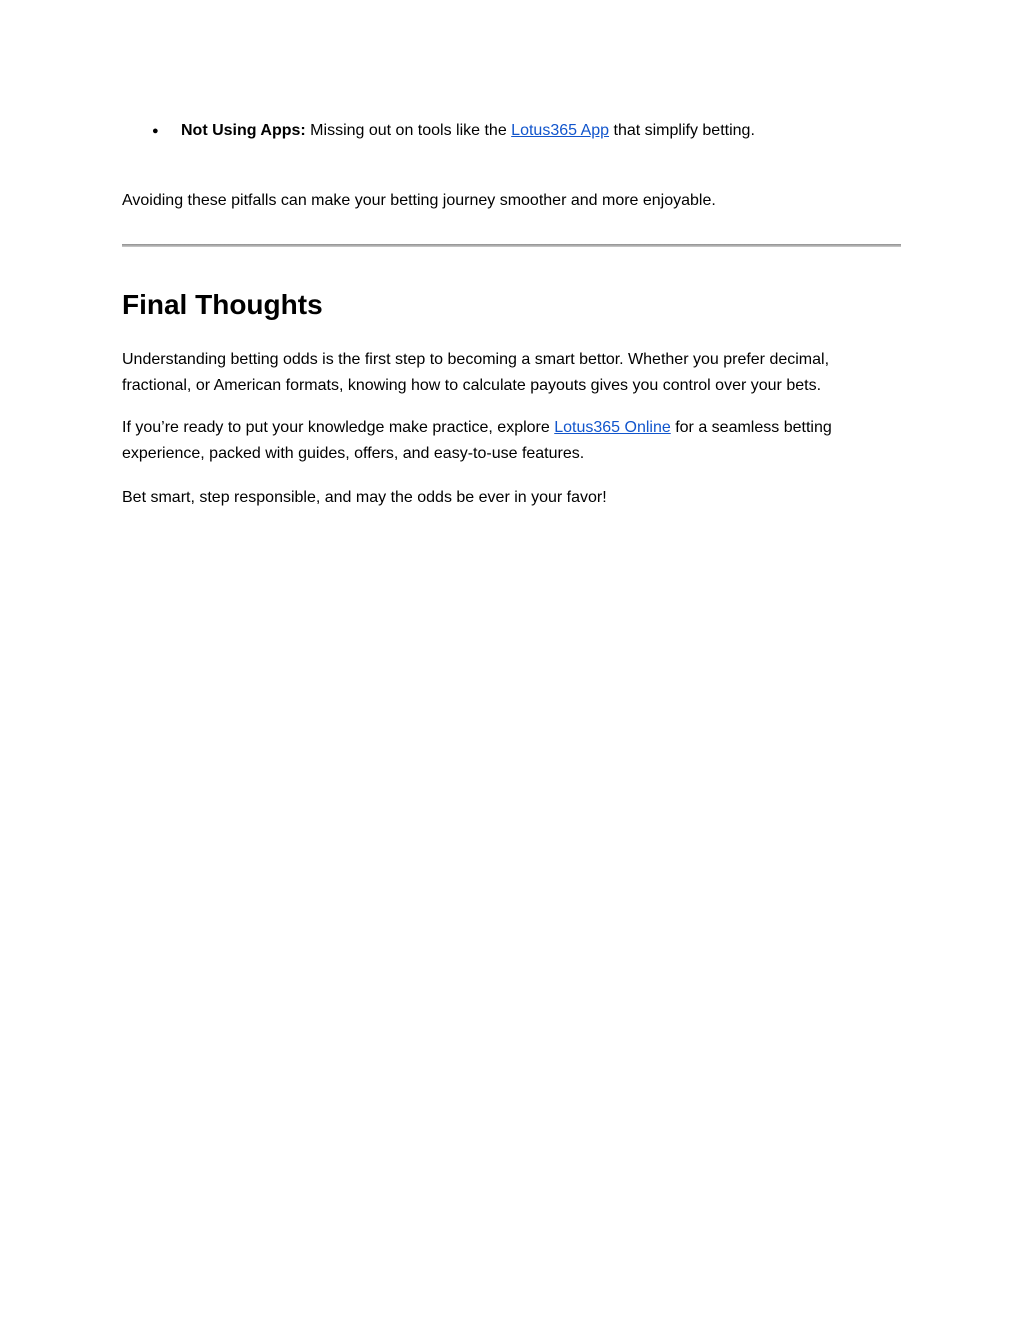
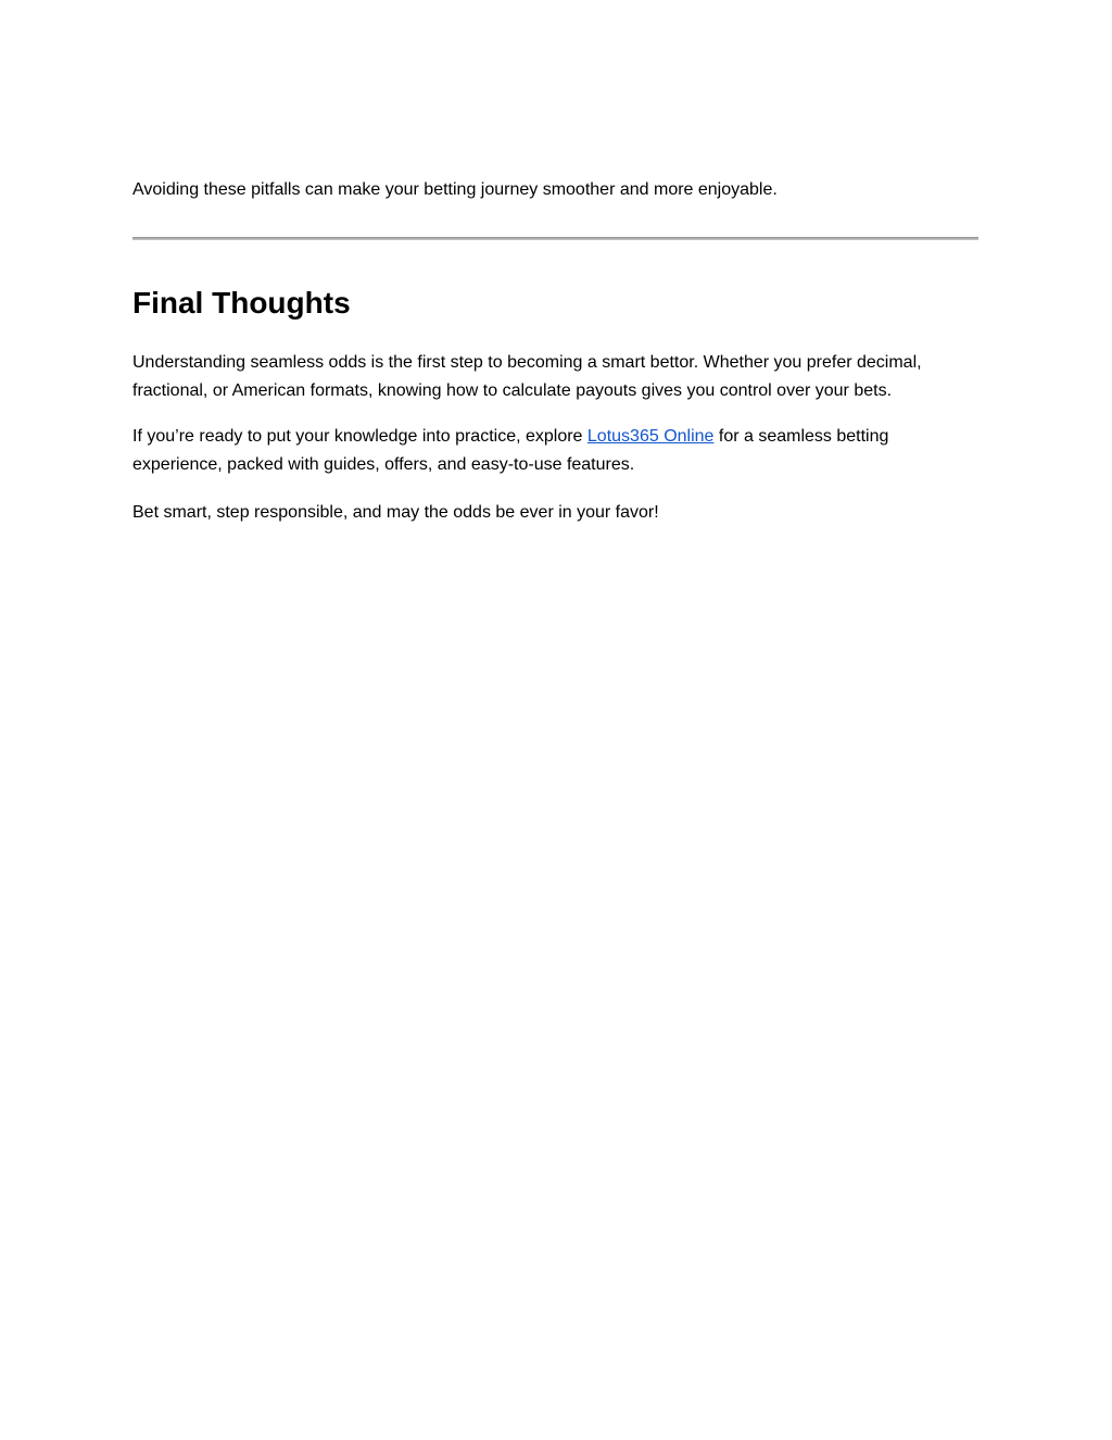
- ●
- Not Using Apps: Missing out on tools like the Lotus365 App that simplify betting.
  Avoiding these pitfalls can make your betting journey smoother and more enjoyable.
  Final Thoughts
- Understanding betting odds is the first step to becoming a smart bettor. Whether you prefer decimal, fractional, or American formats, knowing how to calculate payouts gives you control over your bets.
+ Understanding seamless odds is the first step to becoming a smart bettor. Whether you prefer decimal, fractional, or American formats, knowing how to calculate payouts gives you control over your bets.
- If you’re ready to put your knowledge make practice, explore Lotus365 Online for a seamless betting experience, packed with guides, offers, and easy-to-use features.
+ If you’re ready to put your knowledge into practice, explore Lotus365 Online for a seamless betting experience, packed with guides, offers, and easy-to-use features.
  Bet smart, step responsible, and may the odds be ever in your favor!
